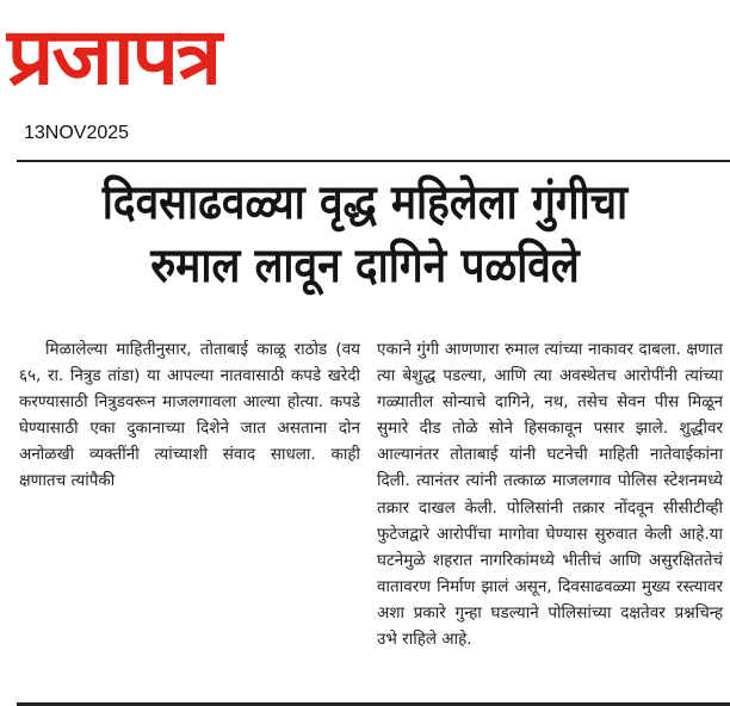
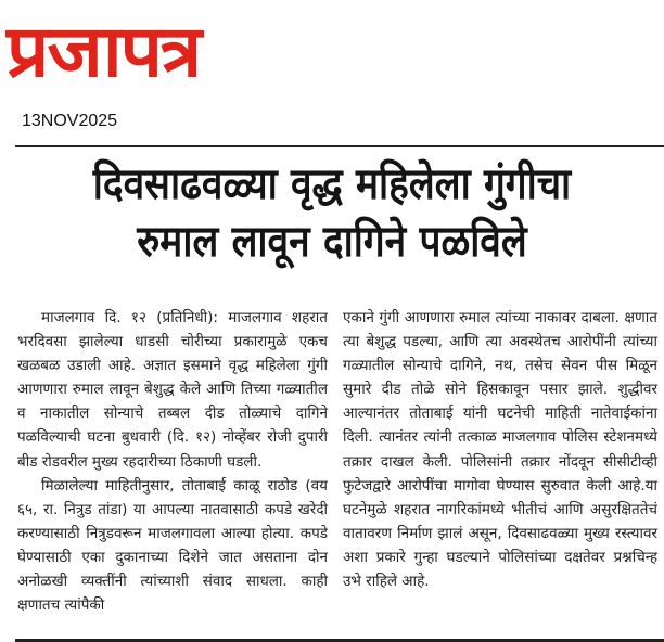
  प्रजापत्र
  13NOV2025
  दिवसाढवळ्या वृद्ध महिलेला गुंगीचा
  रुमाल लावून दागिने पळविले
+ माजलगाव दि. १२ (प्रतिनिधी): माजलगाव शहरात भरदिवसा झालेल्या धाडसी चोरीच्या प्रकारामुळे एकच खळबळ उडाली आहे. अज्ञात इसमाने वृद्ध महिलेला गुंगी आणणारा रुमाल लावून बेशुद्ध केले आणि तिच्या गळ्यातील व नाकातील सोन्याचे तब्बल दीड तोळ्याचे दागिने पळविल्याची घटना बुधवारी (दि. १२) नोव्हेंबर रोजी दुपारी बीड रोडवरील मुख्य रहदारीच्या ठिकाणी घडली.
  मिळालेल्या माहितीनुसार, तोताबाई काळू राठोड (वय ६५, रा. नित्रुड तांडा) या आपल्या नातवासाठी कपडे खरेदी करण्यासाठी नित्रुडवरून माजलगावला आल्या होत्या. कपडे घेण्यासाठी एका दुकानाच्या दिशेने जात असताना दोन अनोळखी व्यक्तींनी त्यांच्याशी संवाद साधला. काही क्षणातच त्यांपैकी
  एकाने गुंगी आणणारा रुमाल त्यांच्या नाकावर दाबला. क्षणात त्या बेशुद्ध पडल्या, आणि त्या अवस्थेतच आरोपींनी त्यांच्या गळ्यातील सोन्याचे दागिने, नथ, तसेच सेवन पीस मिळून सुमारे दीड तोळे सोने हिसकावून पसार झाले. शुद्धीवर आल्यानंतर तोताबाई यांनी घटनेची माहिती नातेवाईकांना दिली. त्यानंतर त्यांनी तत्काळ माजलगाव पोलिस स्टेशनमध्ये तक्रार दाखल केली. पोलिसांनी तक्रार नोंदवून सीसीटीव्ही फुटेजद्वारे आरोपींचा मागोवा घेण्यास सुरुवात केली आहे.या घटनेमुळे शहरात नागरिकांमध्ये भीतीचं आणि असुरक्षिततेचं वातावरण निर्माण झालं असून, दिवसाढवळ्या मुख्य रस्त्यावर अशा प्रकारे गुन्हा घडल्याने पोलिसांच्या दक्षतेवर प्रश्नचिन्ह उभे राहिले आहे.
